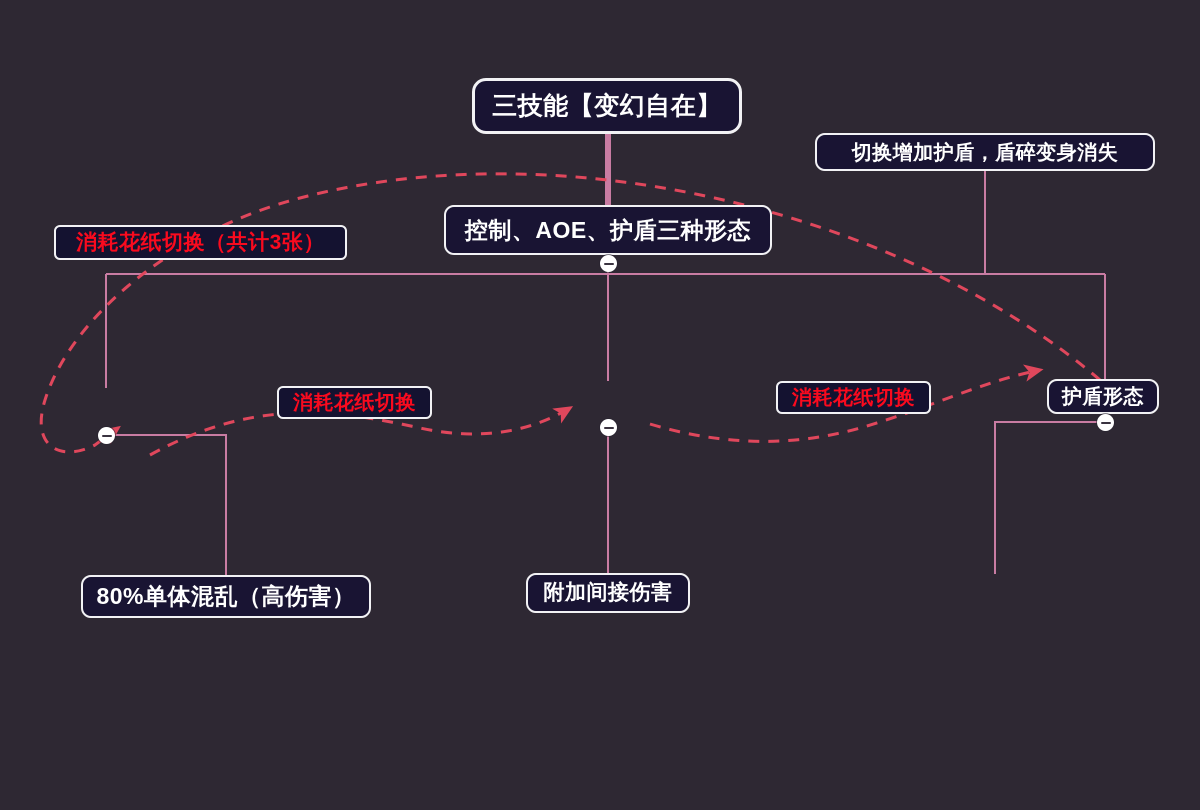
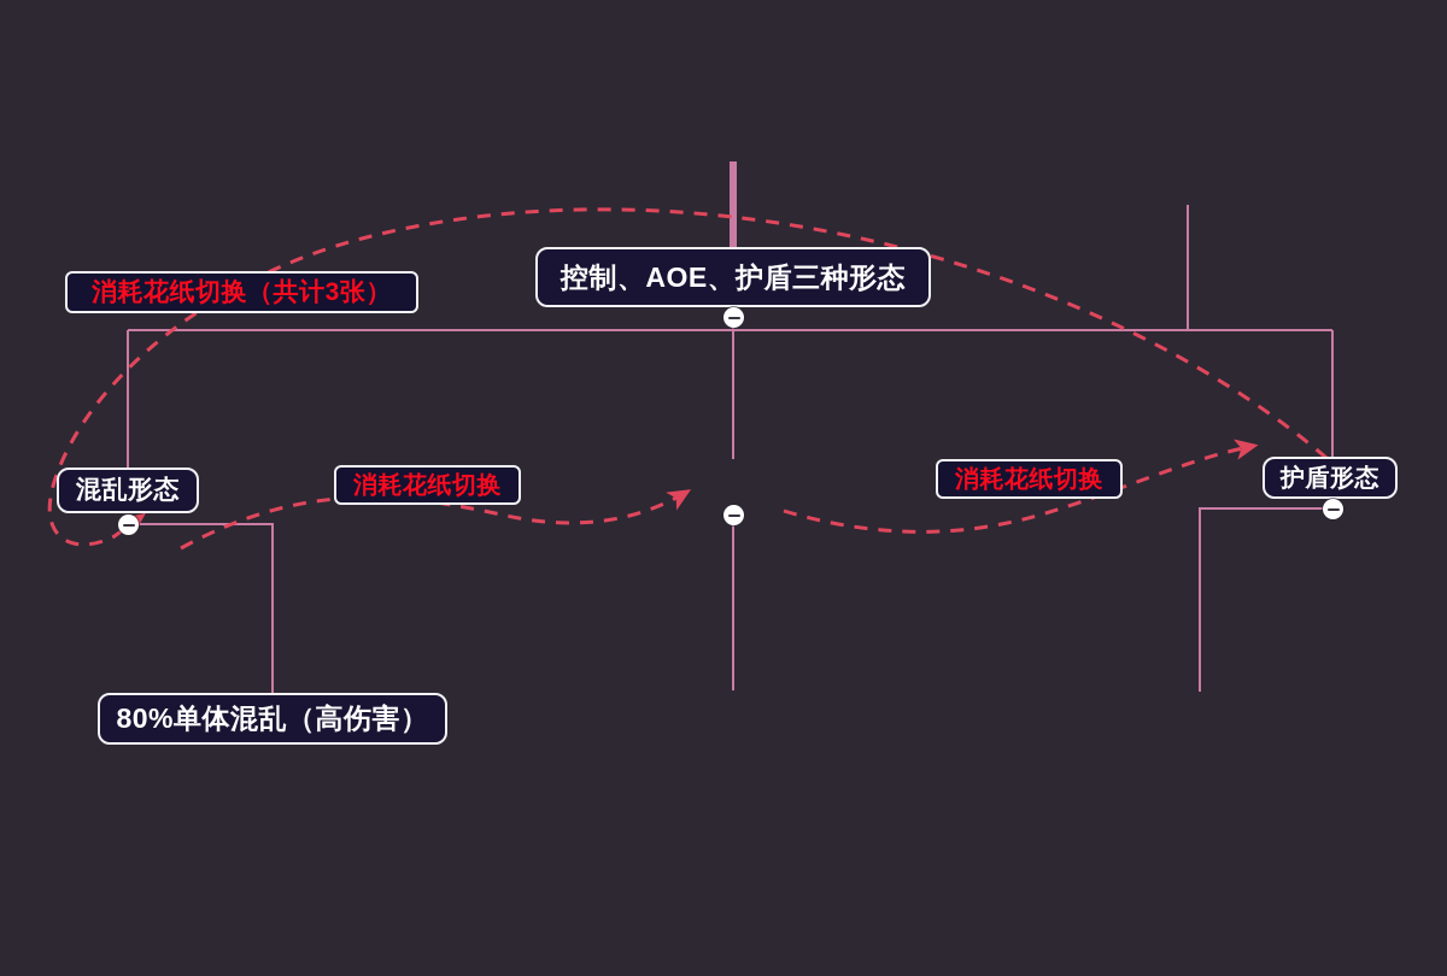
- 三技能【变幻自在】
  控制、AOE、护盾三种形态
- 切换增加护盾，盾碎变身消失
  消耗花纸切换（共计3张）
+ 混乱形态
  护盾形态
  消耗花纸切换
  消耗花纸切换
  80%单体混乱（高伤害）
- 附加间接伤害
